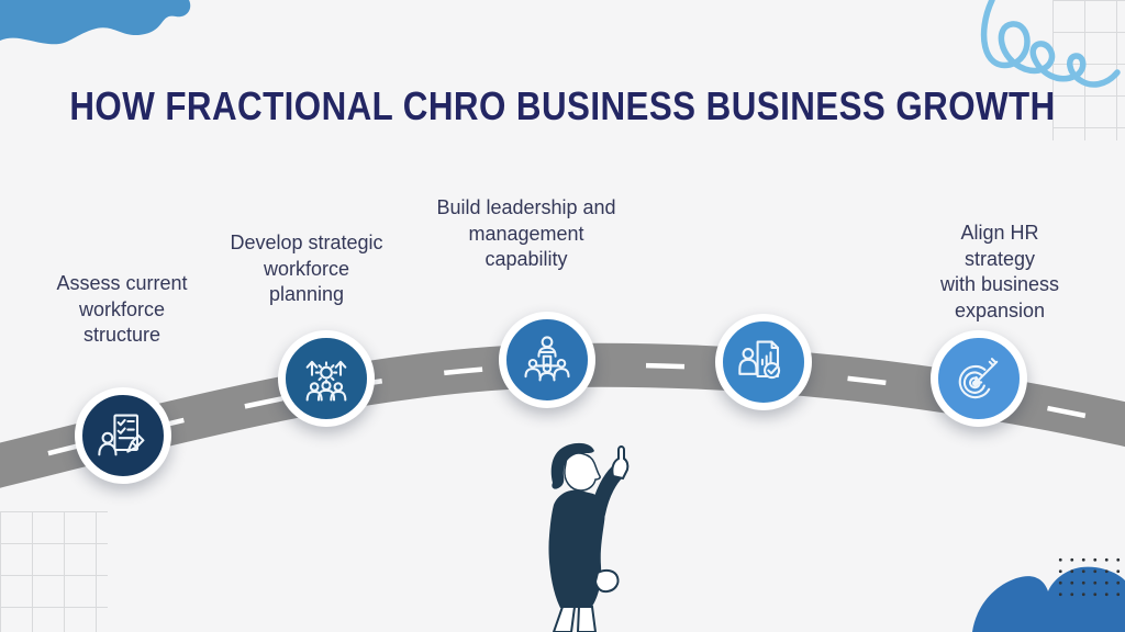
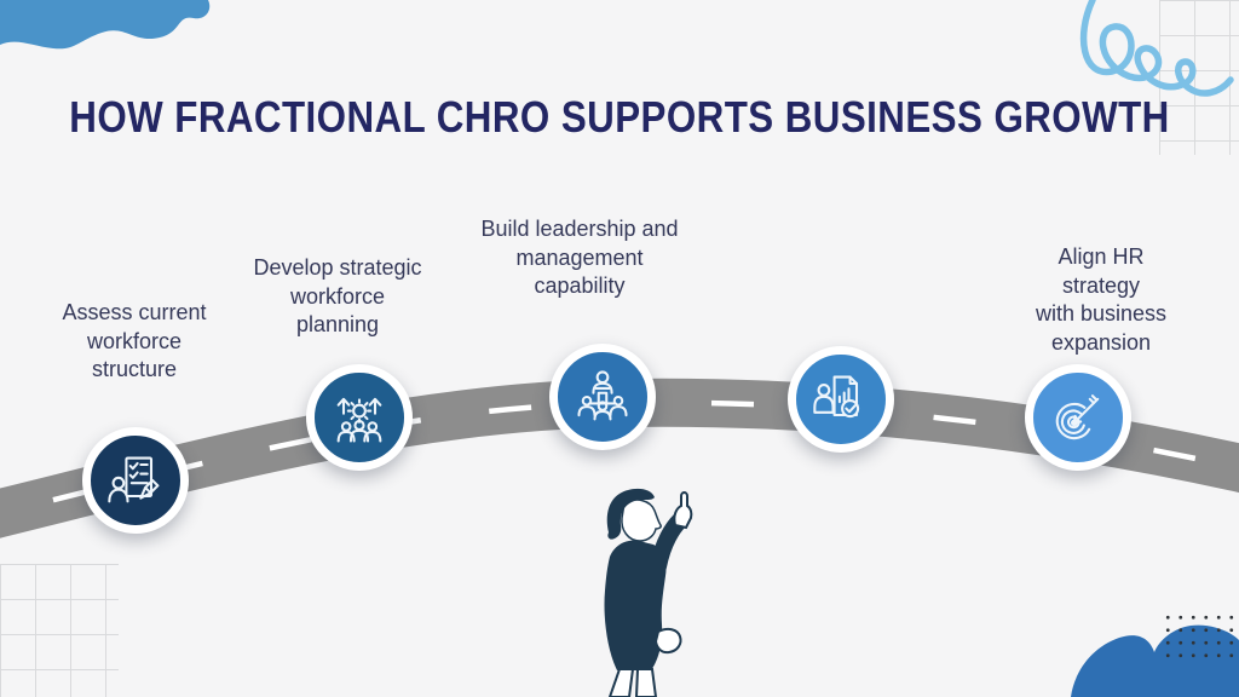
- HOW FRACTIONAL CHRO BUSINESS BUSINESS GROWTH
+ HOW FRACTIONAL CHRO SUPPORTS BUSINESS GROWTH
  Assess current
  workforce
  structure
  Develop strategic
  workforce
  planning
  Build leadership and
  management
  capability
  Align HR strategy
  with business
  expansion
